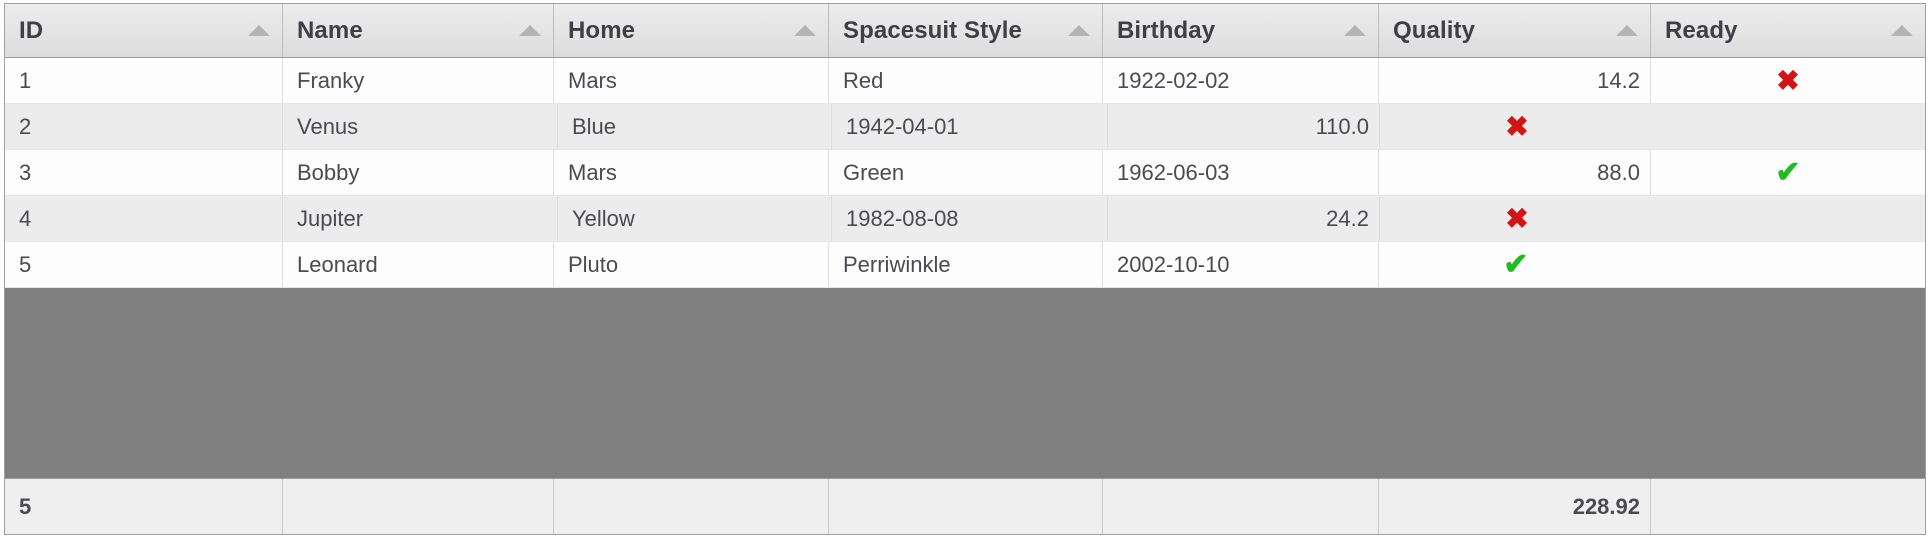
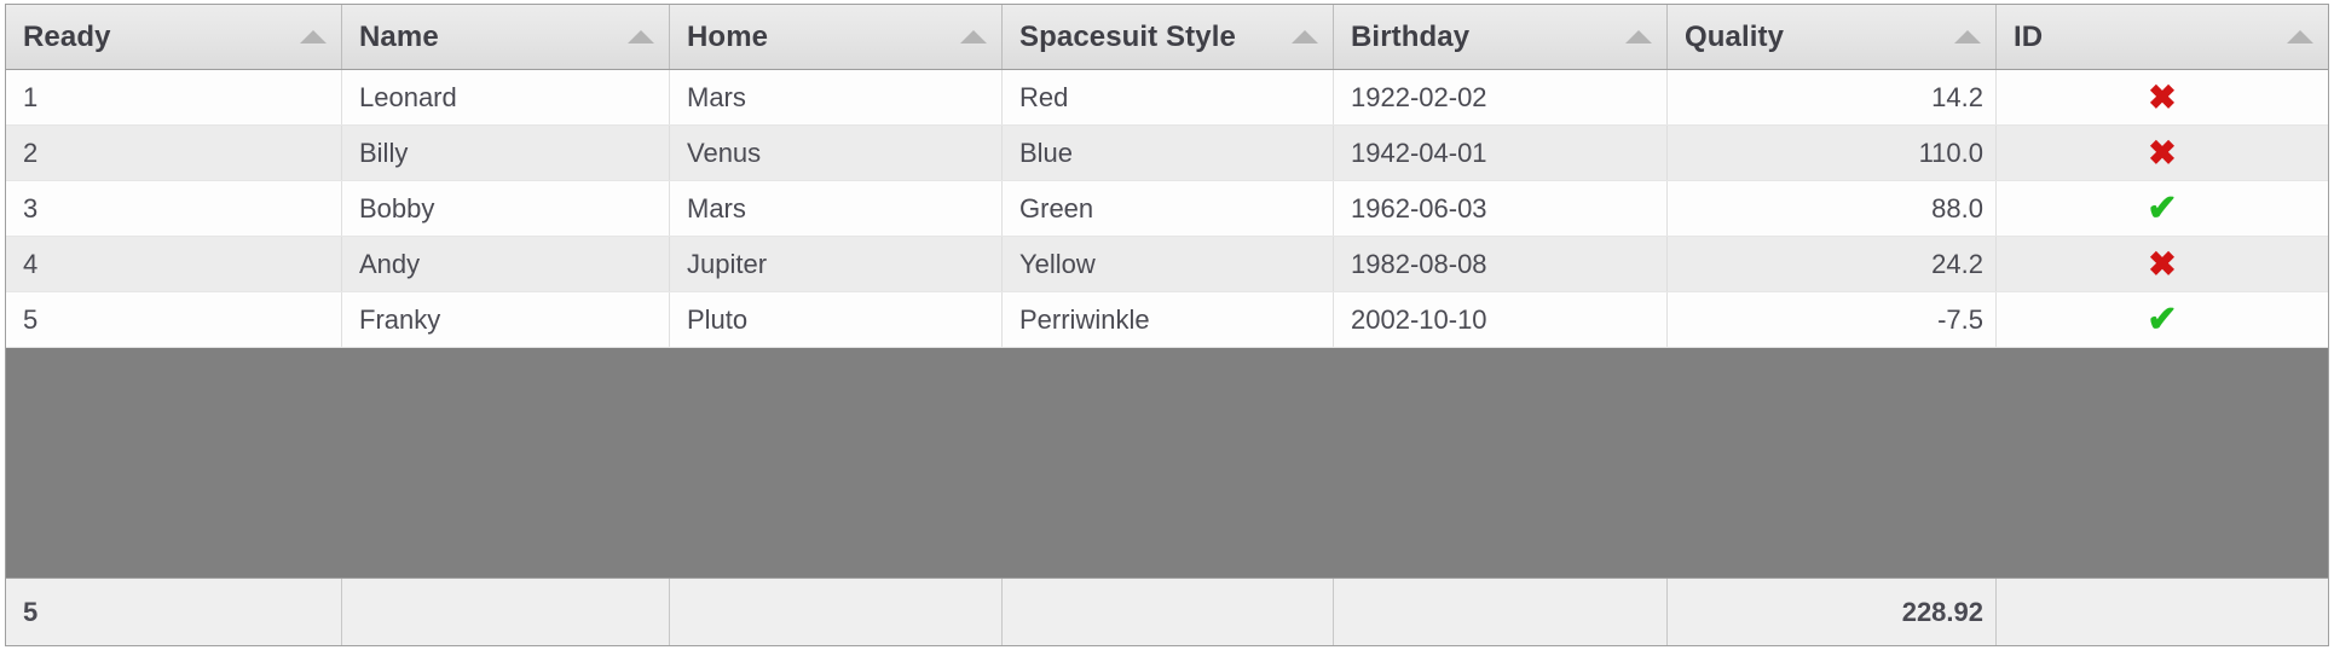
- ID
+ Ready
  Name
  Home
  Spacesuit Style
  Birthday
  Quality
- Ready
+ ID
  1
- Franky
+ Leonard
  Mars
  Red
  1922-02-02
  14.2
  ✖
  2
+ Billy
  Venus
  Blue
  1942-04-01
  110.0
  ✖
  3
  Bobby
  Mars
  Green
  1962-06-03
  88.0
  ✔
  4
+ Andy
  Jupiter
  Yellow
  1982-08-08
  24.2
  ✖
  5
- Leonard
+ Franky
  Pluto
  Perriwinkle
  2002-10-10
+ -7.5
  ✔
  5
  228.92
